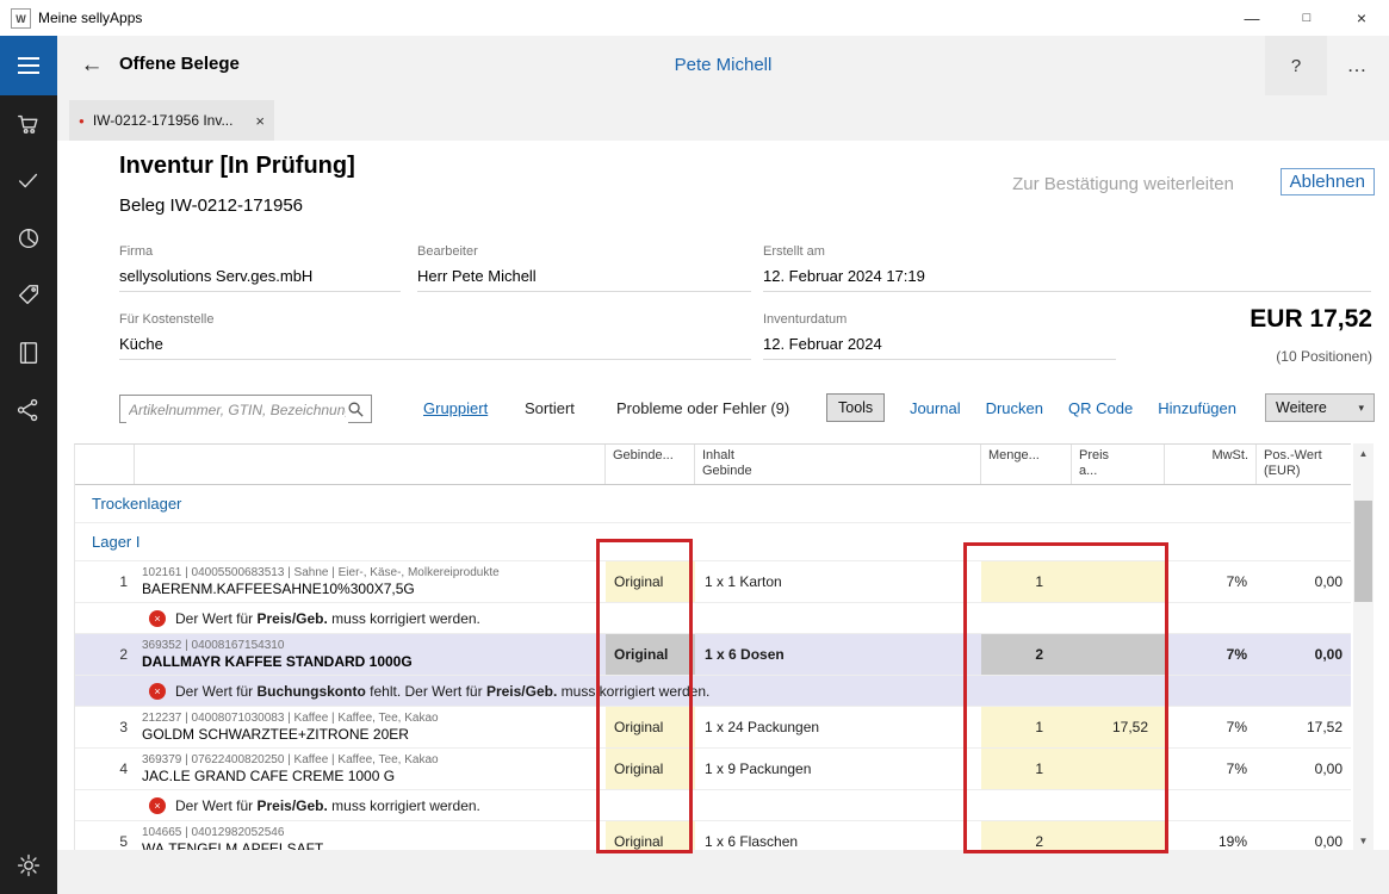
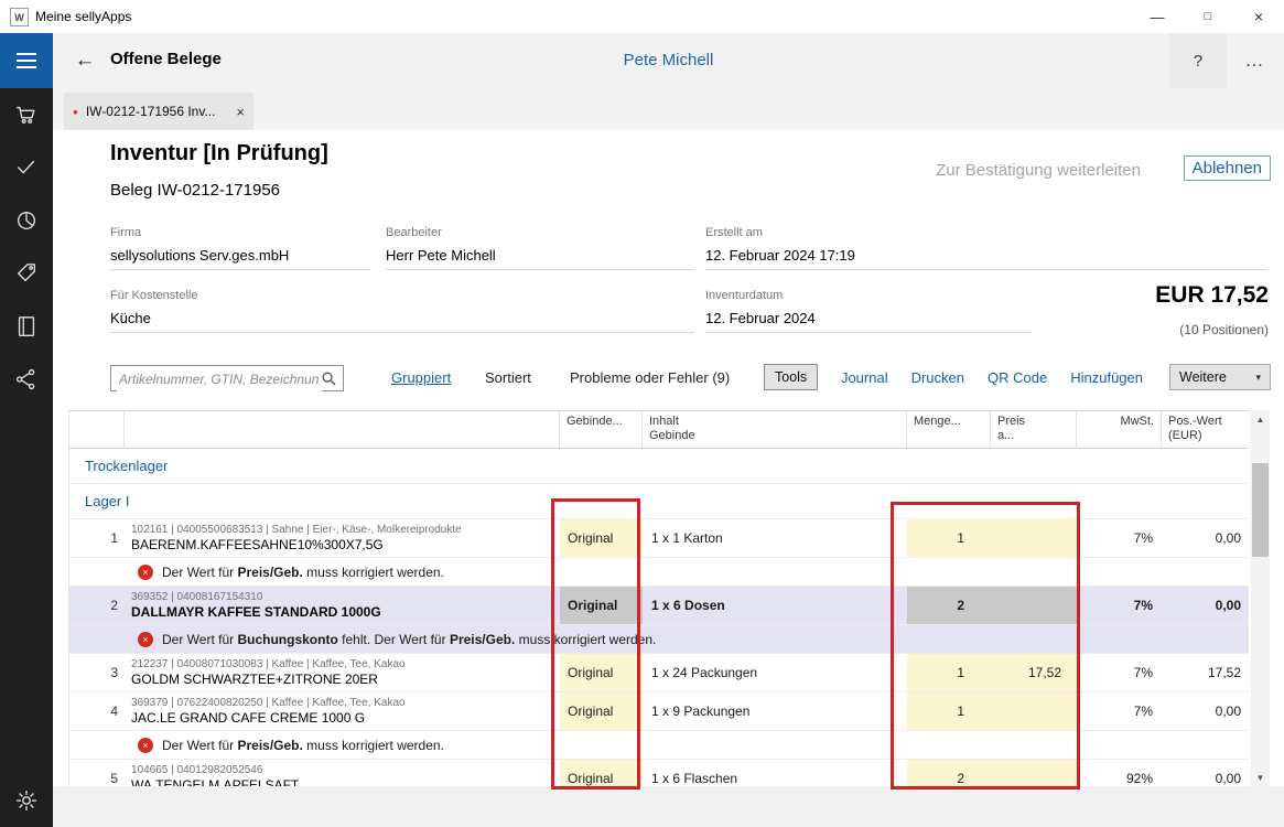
  W
  Meine sellyApps
  —
  □
  ×
  ←
  Offene Belege
  Pete Michell
  ?
  …
  ●
  IW-0212-171956 Inv...
  ×
  Inventur [In Prüfung]
  Beleg IW-0212-171956
  Zur Bestätigung weiterleiten
  Ablehnen
  Firma
  sellysolutions Serv.ges.mbH
  Bearbeiter
  Herr Pete Michell
  Erstellt am
  12. Februar 2024 17:19
  Für Kostenstelle
  Küche
  Inventurdatum
  12. Februar 2024
  EUR 17,52
  (10 Positionen)
  Artikelnummer, GTIN, Bezeichnun
  Gruppiert
  Sortiert
  Probleme oder Fehler (9)
  Tools
  Journal
  Drucken
  QR Code
  Hinzufügen
  Weitere
  ▾
  Gebinde...
  Inhalt
  Gebinde
  Menge...
  Preis
  a...
  MwSt.
  Pos.-Wert
  (EUR)
  Trockenlager
  Lager I
  1
  102161 | 04005500683513 | Sahne | Eier-, Käse-, Molkereiprodukte
  BAERENM.KAFFEESAHNE10%300X7,5G
  Original
  1 x 1 Karton
  1
  7%
  0,00
  ×
  Der Wert für Preis/Geb. muss korrigiert werden.
  2
  369352 | 04008167154310
  DALLMAYR KAFFEE STANDARD 1000G
  Original
  1 x 6 Dosen
  2
  7%
  0,00
  ×
  Der Wert für Buchungskonto fehlt. Der Wert für Preis/Geb. muss korrigiert werden.
  3
  212237 | 04008071030083 | Kaffee | Kaffee, Tee, Kakao
  GOLDM SCHWARZTEE+ZITRONE 20ER
  Original
  1 x 24 Packungen
  1
  17,52
  7%
  17,52
  4
  369379 | 07622400820250 | Kaffee | Kaffee, Tee, Kakao
  JAC.LE GRAND CAFE CREME 1000 G
  Original
  1 x 9 Packungen
  1
  7%
  0,00
  ×
  Der Wert für Preis/Geb. muss korrigiert werden.
  5
  104665 | 04012982052546
  WA.TENGELM.APFELSAFT
  Original
  1 x 6 Flaschen
  2
- 19%
+ 92%
  0,00
  ▲
  ▼
